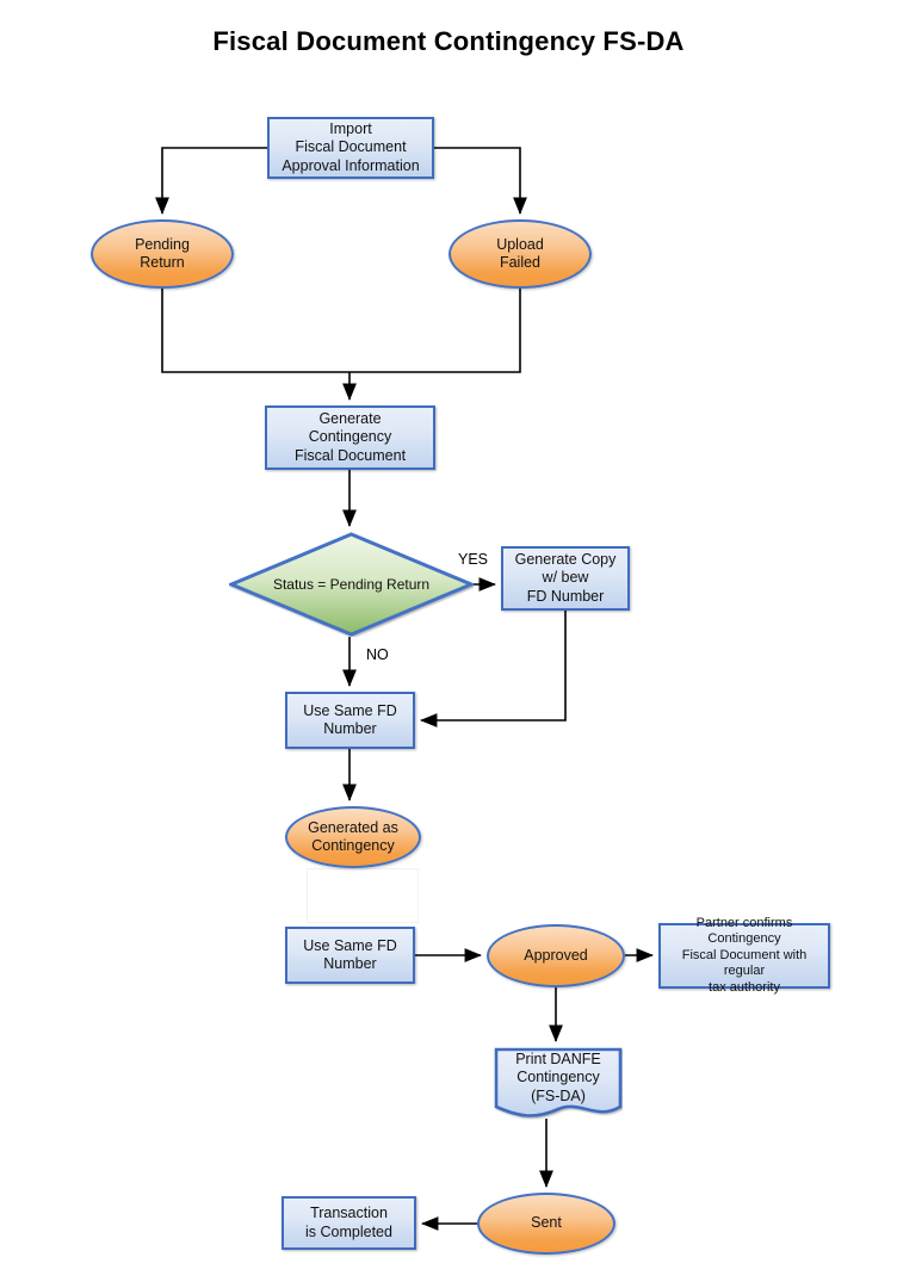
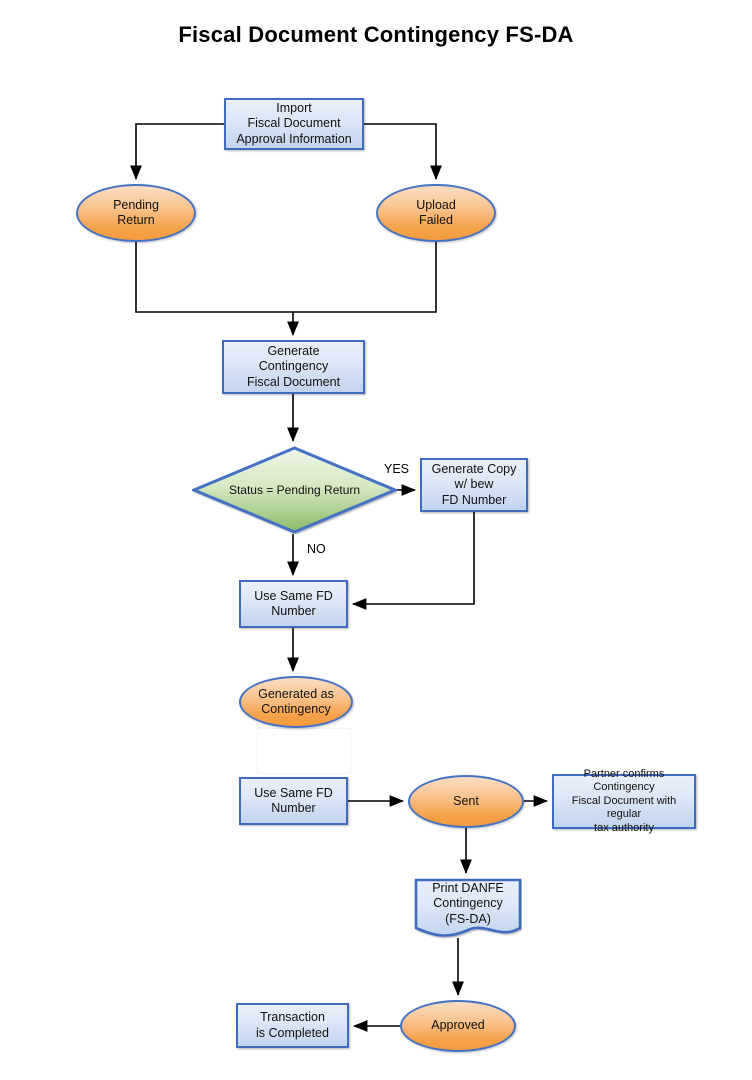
  Fiscal Document Contingency FS-DA
  Import
  Fiscal Document
  Approval Information
  Pending
  Return
  Upload
  Failed
  Generate
  Contingency
  Fiscal Document
  Status = Pending Return
  Generate Copy
  w/ bew
  FD Number
  Use Same FD
  Number
  Generated as
  Contingency
  Use Same FD
  Number
- Approved
+ Sent
  Partner confirms Contingency
  Fiscal Document with regular
  tax authority
  Print DANFE
  Contingency
  (FS-DA)
- Sent
+ Approved
  Transaction
  is Completed
  YES
  NO
